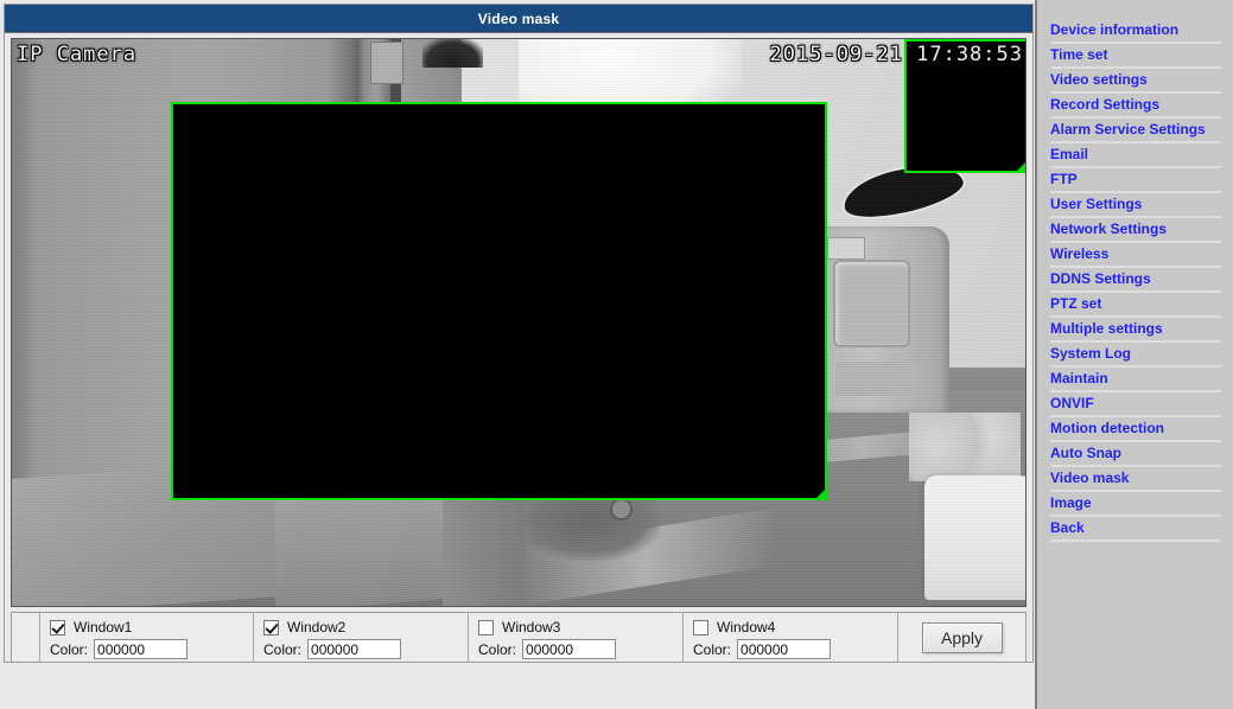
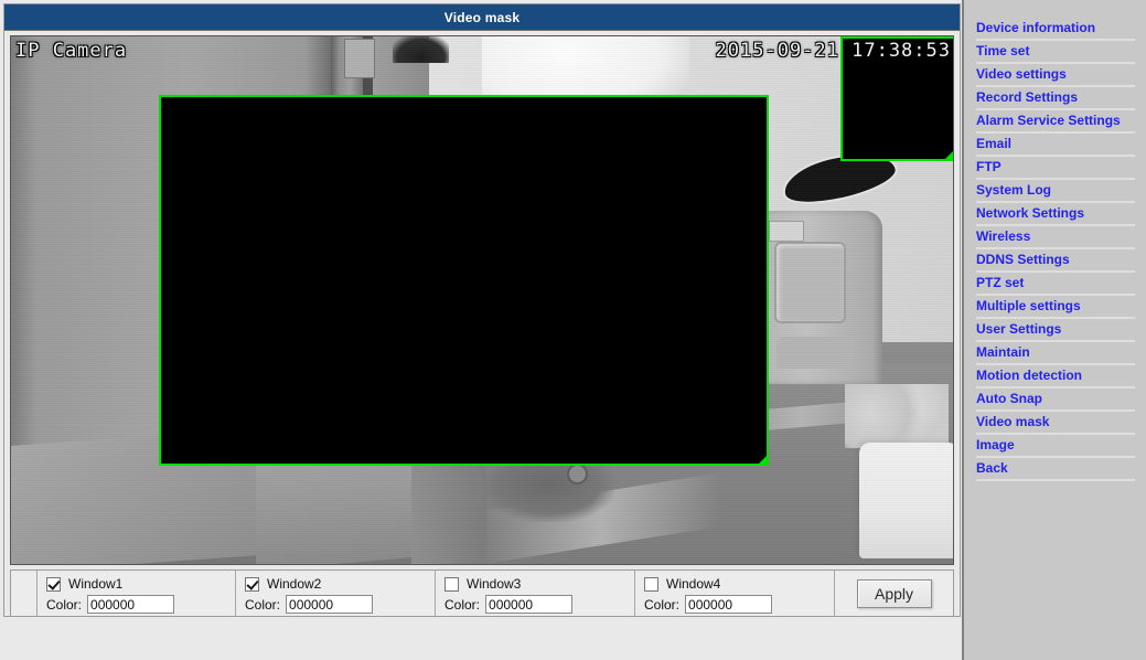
  Video mask
  IP Camera
  2015-09-21 17:38:53
  Window1
  Color:
  000000
  Window2
  Color:
  000000
  Window3
  Color:
  000000
  Window4
  Color:
  000000
  Apply
  Device information
  Time set
  Video settings
  Record Settings
  Alarm Service Settings
  Email
  FTP
- User Settings
+ System Log
  Network Settings
  Wireless
  DDNS Settings
  PTZ set
  Multiple settings
- System Log
+ User Settings
  Maintain
- ONVIF
  Motion detection
  Auto Snap
  Video mask
  Image
  Back
